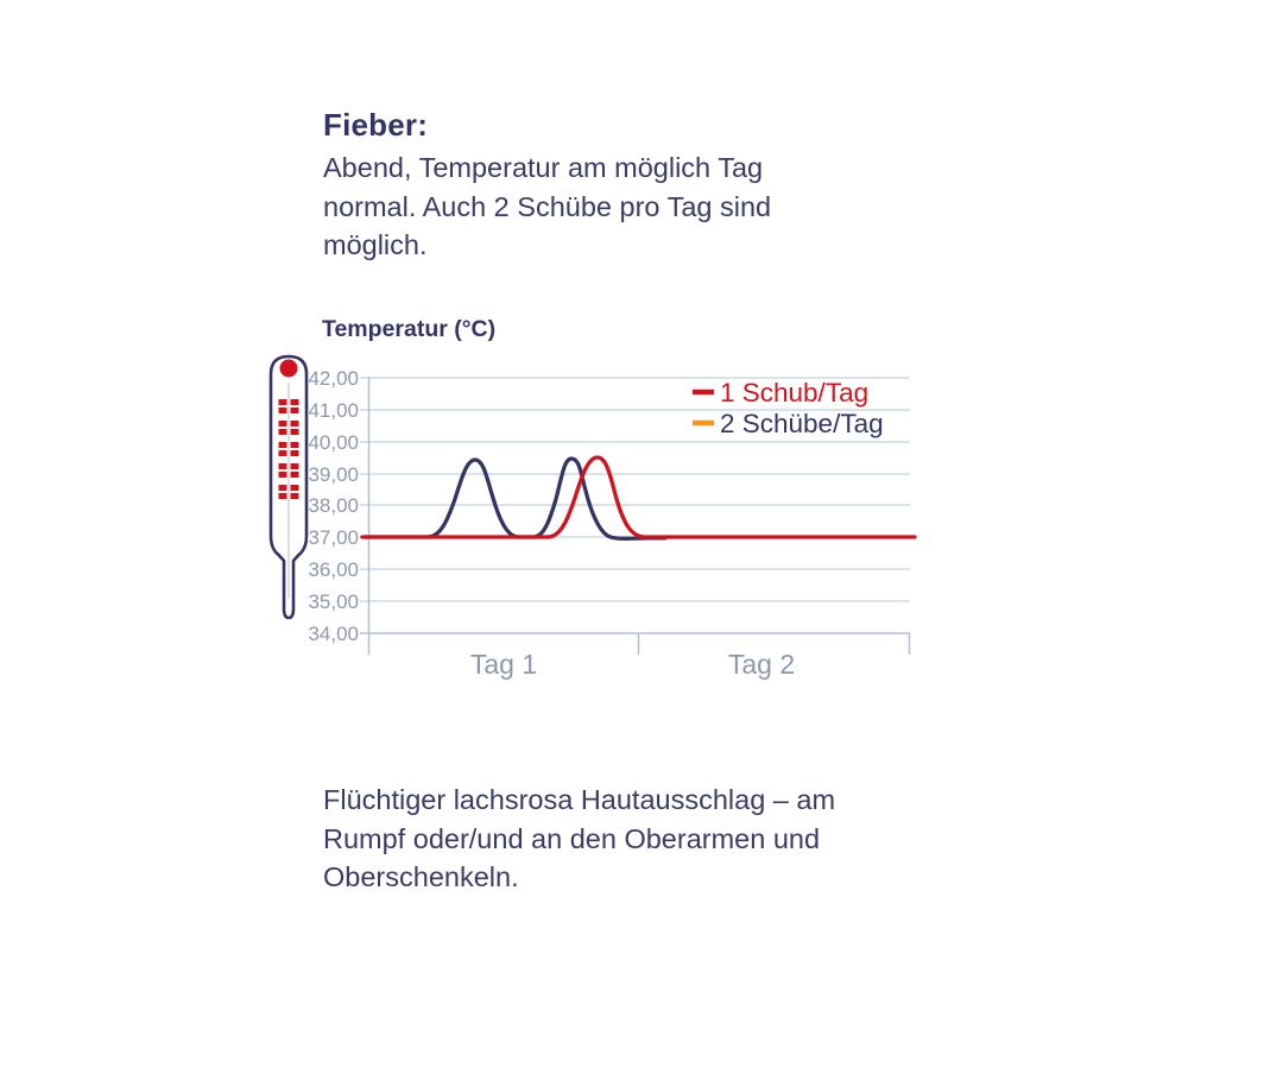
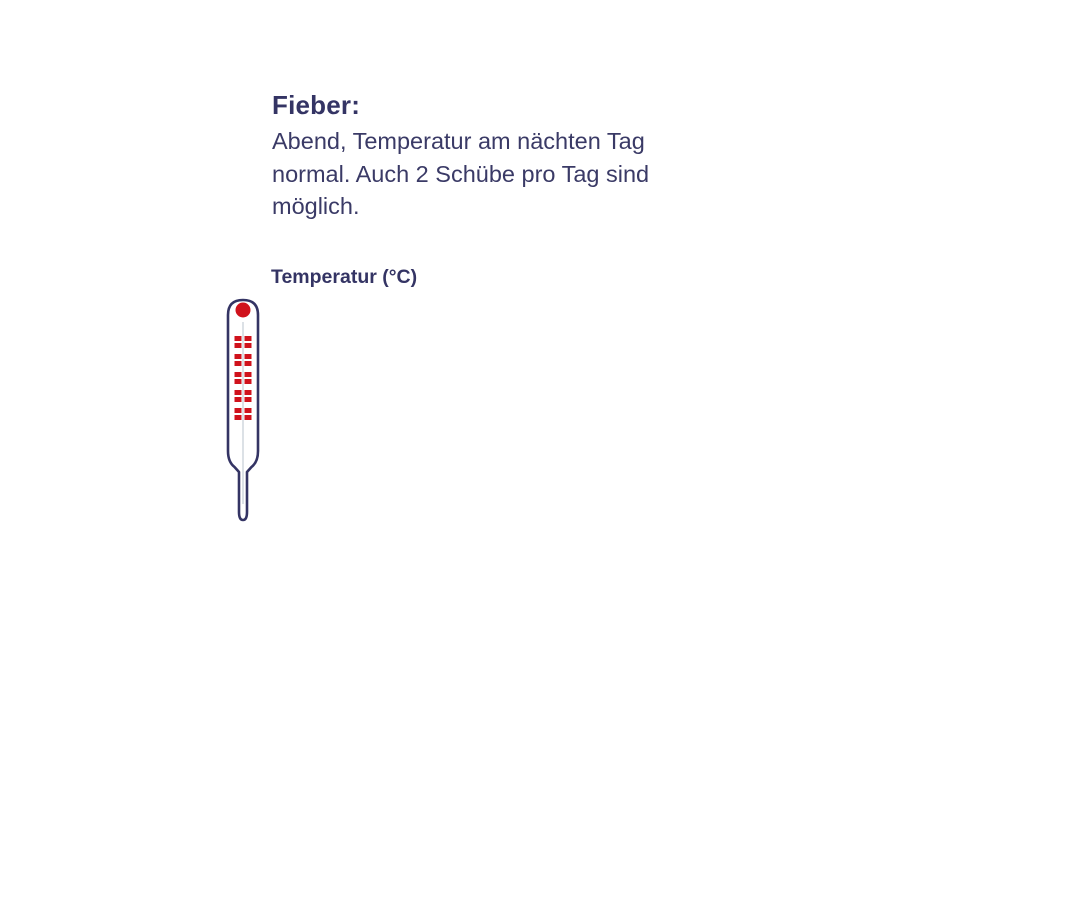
  Fieber:
- Abend, Temperatur am möglich Tag
+ Abend, Temperatur am nächten Tag
  normal. Auch 2 Schübe pro Tag sind
  möglich.
  Temperatur (°C)
- 42,00
- 41,00
- 40,00
- 39,00
- 38,00
- 37,00
- 36,00
- 35,00
- 34,00
- 1 Schub/Tag
- 2 Schübe/Tag
- Tag 1
- Tag 2
- Flüchtiger lachsrosa Hautausschlag – am
- Rumpf oder/und an den Oberarmen und
- Oberschenkeln.
